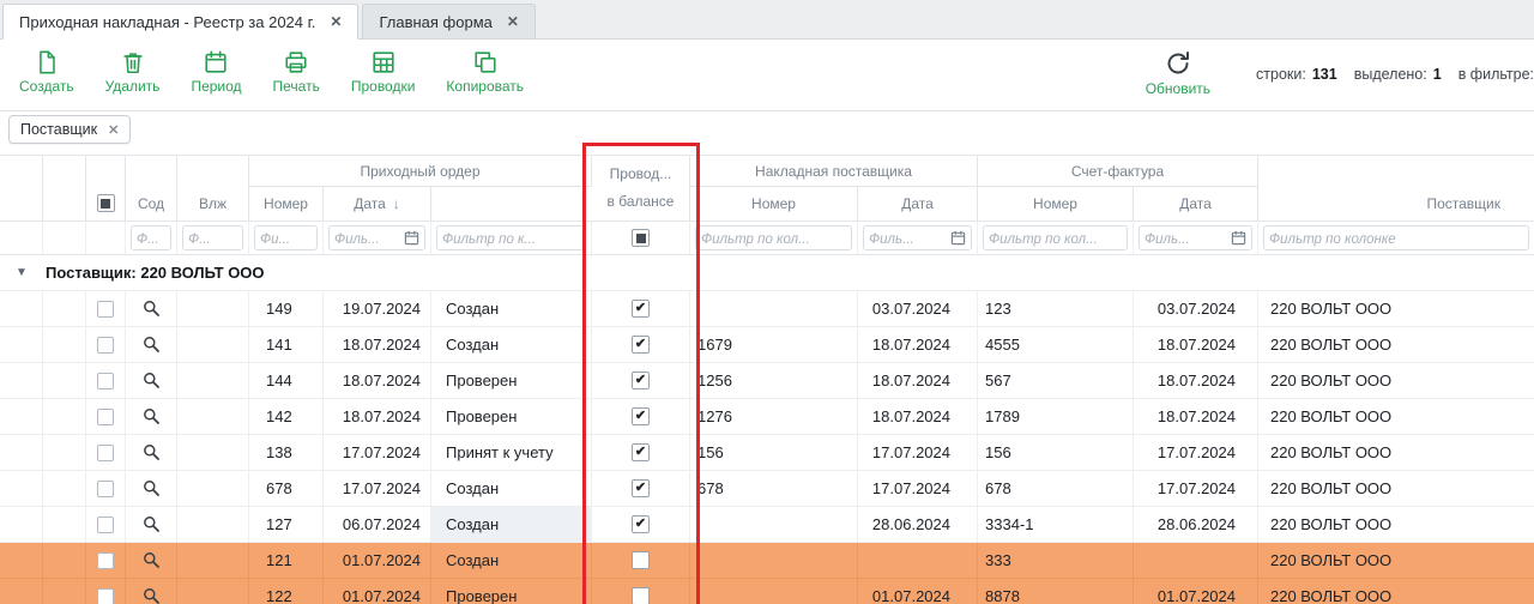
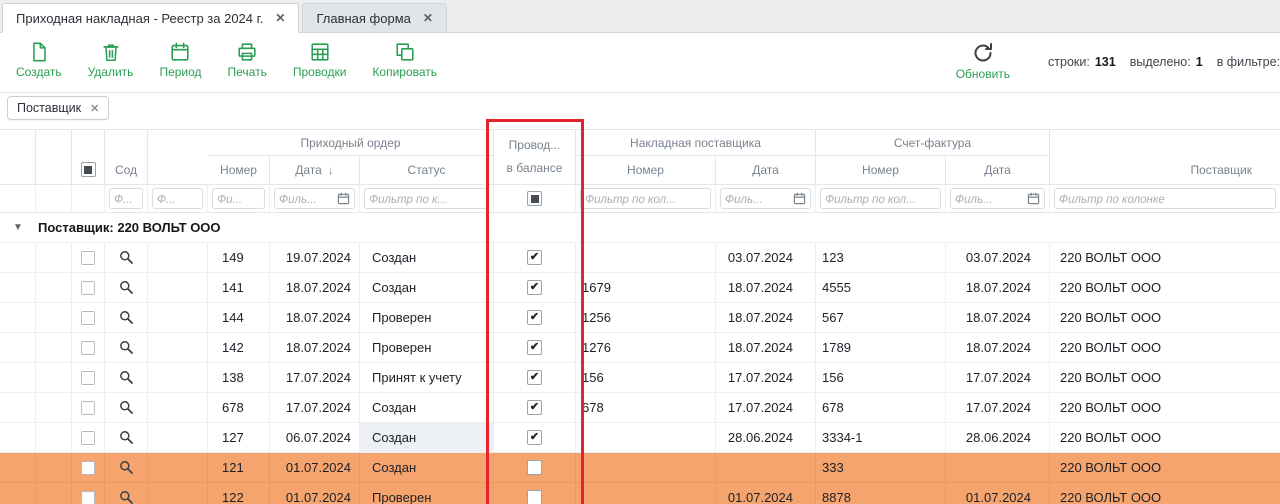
  Приходная накладная - Реестр за 2024 г.
  ✕
  Главная форма
  ✕
  Создать
  Удалить
  Период
  Печать
  Проводки
  Копировать
  Обновить
  строки:
  131
  выделено:
  1
  в фильтре:
  Поставщик
  ✕
  Сод
- Влж
  Приходный ордер
  Номер
  Дата
  ↓
+ Статус
  Провод...
  в балансе
  Накладная поставщика
  Номер
  Дата
  Счет-фактура
  Номер
  Дата
  Поставщик
  Ф...
  Ф...
  Фи...
  Филь...
  Фильтр по к...
  Фильтр по кол...
  Филь...
  Фильтр по кол...
  Филь...
  Фильтр по колонке
  ▼
  Поставщик: 220 ВОЛЬТ ООО
  149
  19.07.2024
  Создан
  ✔
  03.07.2024
  123
  03.07.2024
  220 ВОЛЬТ ООО
  141
  18.07.2024
  Создан
  ✔
  1679
  18.07.2024
  4555
  18.07.2024
  220 ВОЛЬТ ООО
  144
  18.07.2024
  Проверен
  ✔
  1256
  18.07.2024
  567
  18.07.2024
  220 ВОЛЬТ ООО
  142
  18.07.2024
  Проверен
  ✔
  1276
  18.07.2024
  1789
  18.07.2024
  220 ВОЛЬТ ООО
  138
  17.07.2024
  Принят к учету
  ✔
  156
  17.07.2024
  156
  17.07.2024
  220 ВОЛЬТ ООО
  678
  17.07.2024
  Создан
  ✔
  678
  17.07.2024
  678
  17.07.2024
  220 ВОЛЬТ ООО
  127
  06.07.2024
  Создан
  ✔
  28.06.2024
  3334-1
  28.06.2024
  220 ВОЛЬТ ООО
  121
  01.07.2024
  Создан
  333
  220 ВОЛЬТ ООО
  122
  01.07.2024
  Проверен
  01.07.2024
  8878
  01.07.2024
  220 ВОЛЬТ ООО
